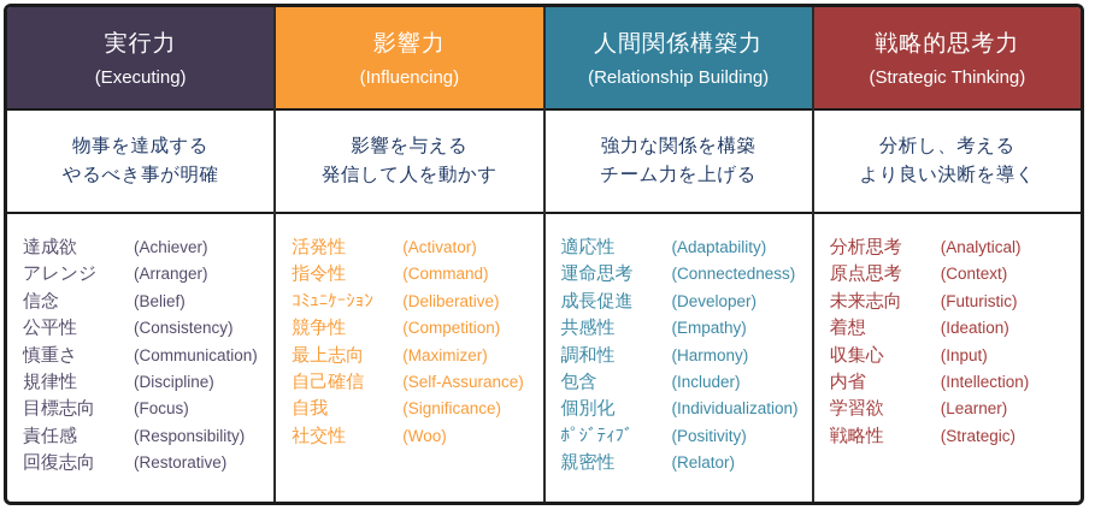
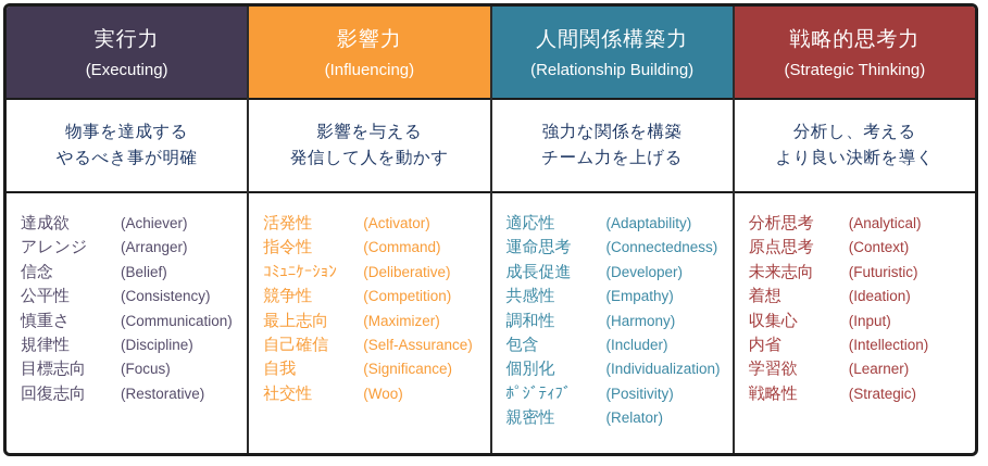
  実行力
  (Executing)
  物事を達成する
  やるべき事が明確
  達成欲
  (Achiever)
  アレンジ
  (Arranger)
  信念
  (Belief)
  公平性
  (Consistency)
  慎重さ
  (Communication)
  規律性
  (Discipline)
  目標志向
  (Focus)
- 責任感
- (Responsibility)
  回復志向
  (Restorative)
  影響力
  (Influencing)
  影響を与える
  発信して人を動かす
  活発性
  (Activator)
  指令性
  (Command)
  ｺﾐｭﾆｹｰｼｮﾝ
  (Deliberative)
  競争性
  (Competition)
  最上志向
  (Maximizer)
  自己確信
  (Self-Assurance)
  自我
  (Significance)
  社交性
  (Woo)
  人間関係構築力
  (Relationship Building)
  強力な関係を構築
  チーム力を上げる
  適応性
  (Adaptability)
  運命思考
  (Connectedness)
  成長促進
  (Developer)
  共感性
  (Empathy)
  調和性
  (Harmony)
  包含
  (Includer)
  個別化
  (Individualization)
  ﾎﾟｼﾞﾃｨﾌﾞ
  (Positivity)
  親密性
  (Relator)
  戦略的思考力
  (Strategic Thinking)
  分析し、考える
  より良い決断を導く
  分析思考
  (Analytical)
  原点思考
  (Context)
  未来志向
  (Futuristic)
  着想
  (Ideation)
  収集心
  (Input)
  内省
  (Intellection)
  学習欲
  (Learner)
  戦略性
  (Strategic)
